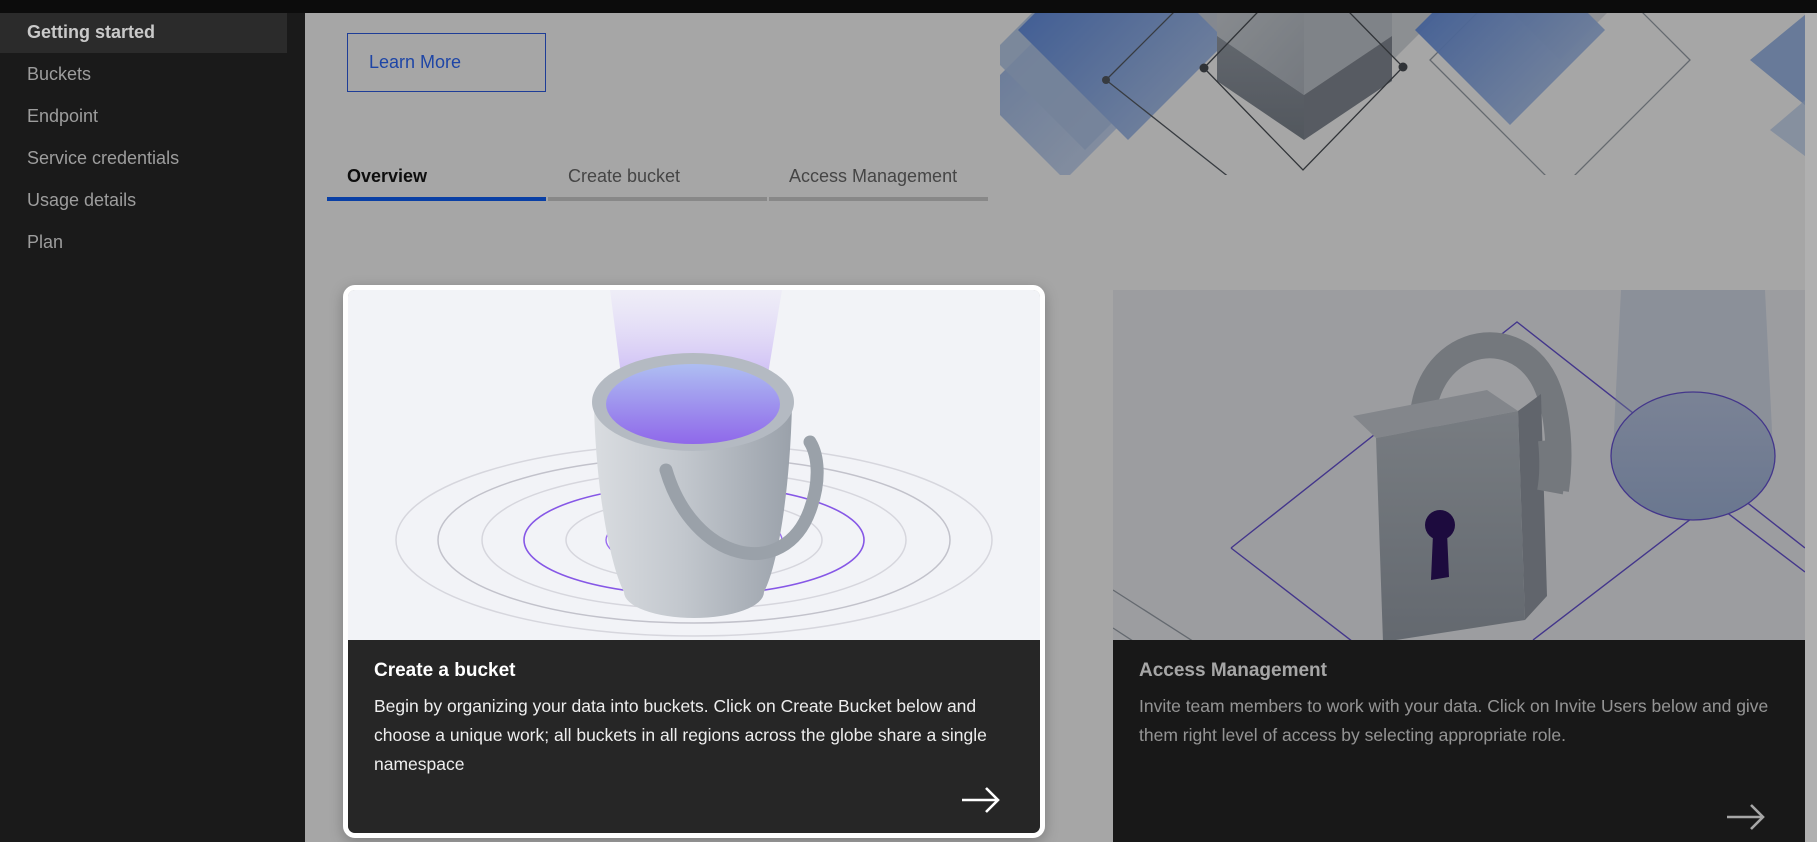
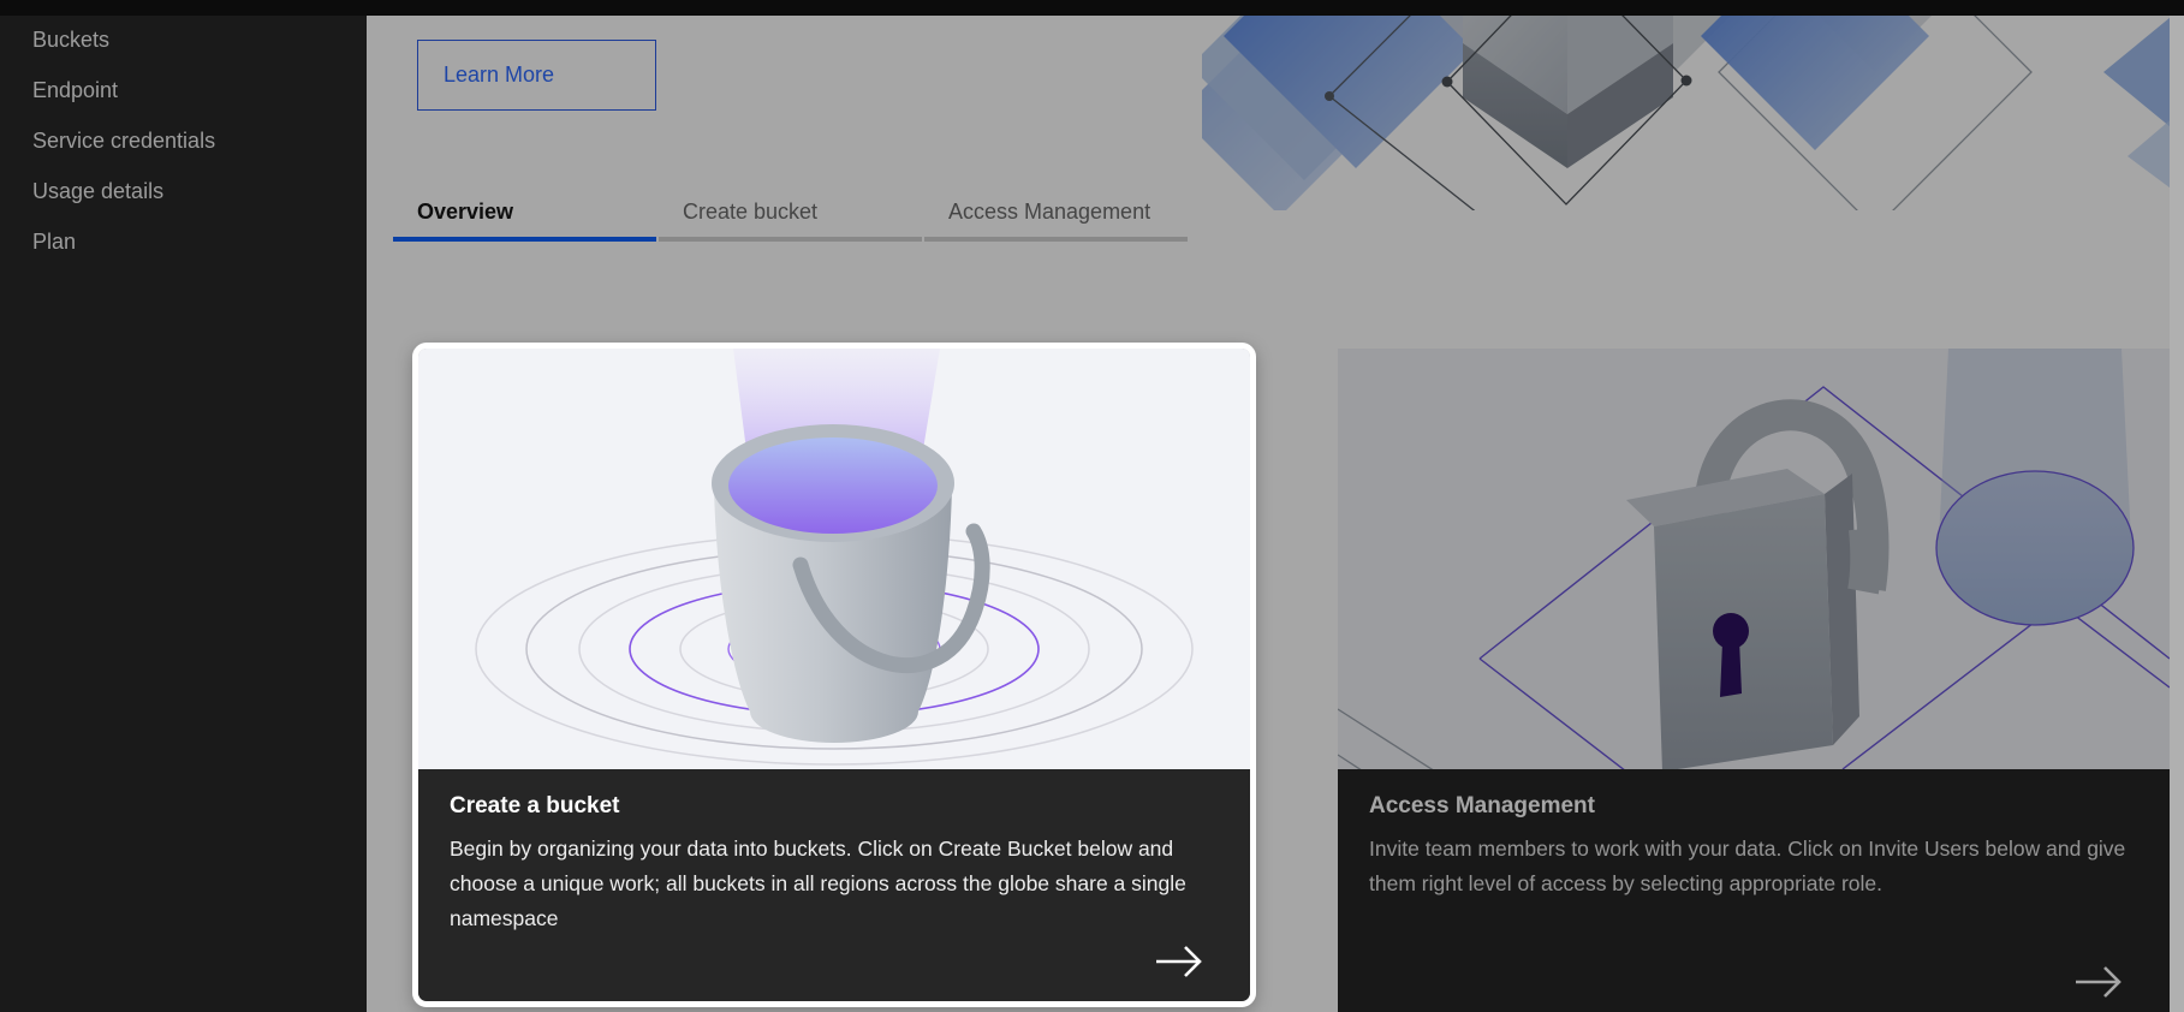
- Getting started
  Buckets
  Endpoint
  Service credentials
  Usage details
  Plan
  Learn More
  Overview
  Create bucket
  Access Management
  Create a bucket
  Begin by organizing your data into buckets. Click on Create Bucket below and choose a unique work; all buckets in all regions across the globe share a single namespace
  Access Management
  Invite team members to work with your data. Click on Invite Users below and give them right level of access by selecting appropriate role.
